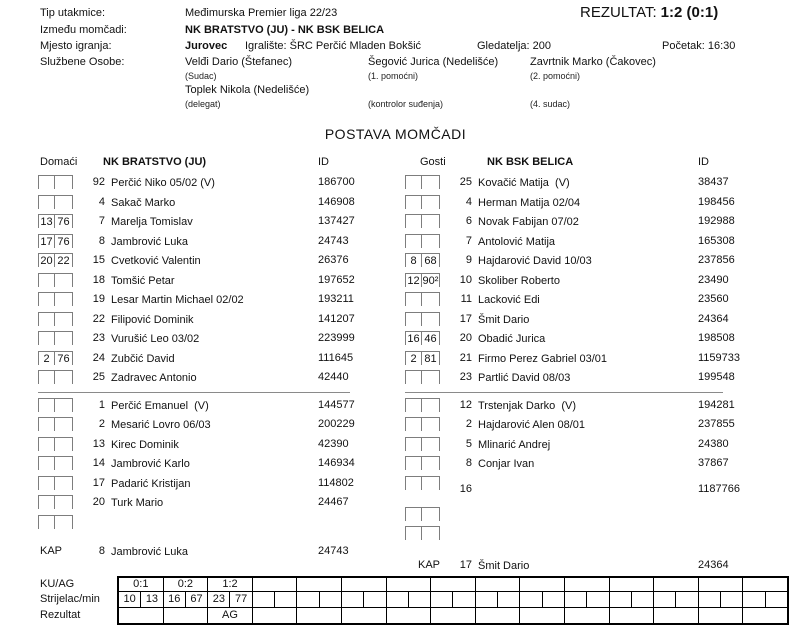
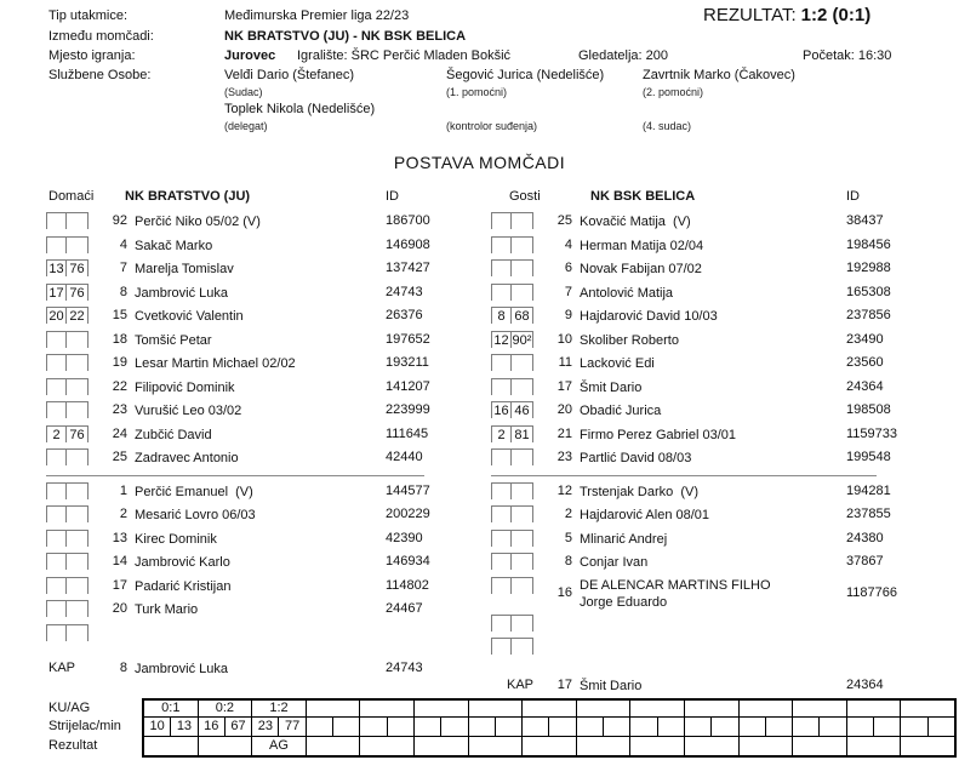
  Tip utakmice:
  Međimurska Premier liga 22/23
  REZULTAT: 1:2 (0:1)
  Između momčadi:
  NK BRATSTVO (JU) - NK BSK BELICA
  Mjesto igranja:
  Jurovec
  Igralište: ŠRC Perčić Mladen Bokšić
  Gledatelja: 200
  Početak: 16:30
  Službene Osobe:
  Velđi Dario (Štefanec)
  Šegović Jurica (Nedelišće)
  Zavrtnik Marko (Čakovec)
  (Sudac)
  (1. pomoćni)
  (2. pomoćni)
  Toplek Nikola (Nedelišće)
  (delegat)
  (kontrolor suđenja)
  (4. sudac)
  POSTAVA MOMČADI
  Domaći
  NK BRATSTVO (JU)
  ID
  92
  Perčić Niko 05/02 (V)
  186700
  4
  Sakač Marko
  146908
  13
  76
  7
  Marelja Tomislav
  137427
  17
  76
  8
  Jambrović Luka
  24743
  20
  22
  15
  Cvetković Valentin
  26376
  18
  Tomšić Petar
  197652
  19
  Lesar Martin Michael 02/02
  193211
  22
  Filipović Dominik
  141207
  23
  Vurušić Leo 03/02
  223999
  2
  76
  24
  Zubčić David
  111645
  25
  Zadravec Antonio
  42440
  1
  Perčić Emanuel (V)
  144577
  2
  Mesarić Lovro 06/03
  200229
  13
  Kirec Dominik
  42390
  14
  Jambrović Karlo
  146934
  17
  Padarić Kristijan
  114802
  20
  Turk Mario
  24467
  KAP
  8
  Jambrović Luka
  24743
  Gosti
  NK BSK BELICA
  ID
  25
  Kovačić Matija (V)
  38437
  4
  Herman Matija 02/04
  198456
  6
  Novak Fabijan 07/02
  192988
  7
  Antolović Matija
  165308
  8
  68
  9
  Hajdarović David 10/03
  237856
  12
  90²
  10
  Skoliber Roberto
  23490
  11
  Lacković Edi
  23560
  17
  Šmit Dario
  24364
  16
  46
  20
  Obadić Jurica
  198508
  2
  81
  21
  Firmo Perez Gabriel 03/01
  1159733
  23
  Partlić David 08/03
  199548
  12
  Trstenjak Darko (V)
  194281
  2
  Hajdarović Alen 08/01
  237855
  5
  Mlinarić Andrej
  24380
  8
  Conjar Ivan
  37867
  16
+ DE ALENCAR MARTINS FILHO
+ Jorge Eduardo
  1187766
  KAP
  17
  Šmit Dario
  24364
  KU/AG
  Strijelac/min
  Rezultat
  0:1
  0:2
  1:2
  10
  13
  16
  67
  23
  77
  AG
